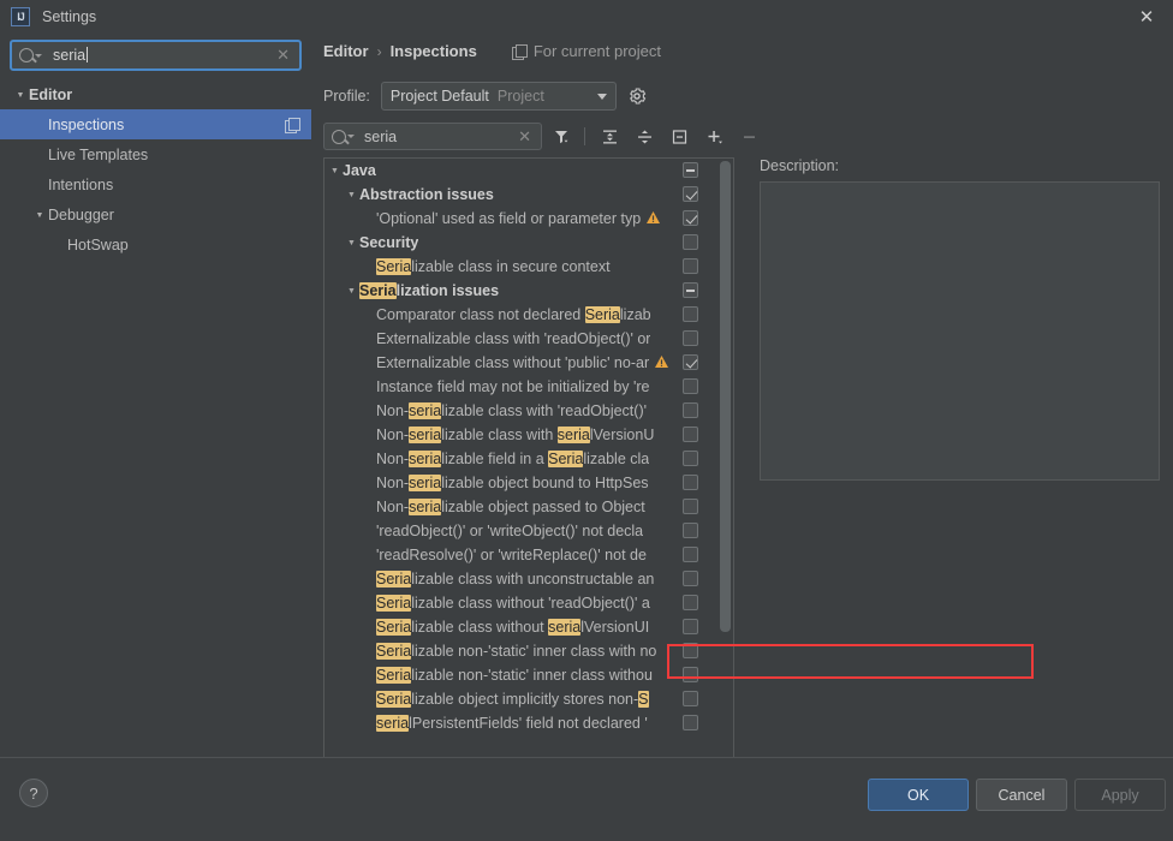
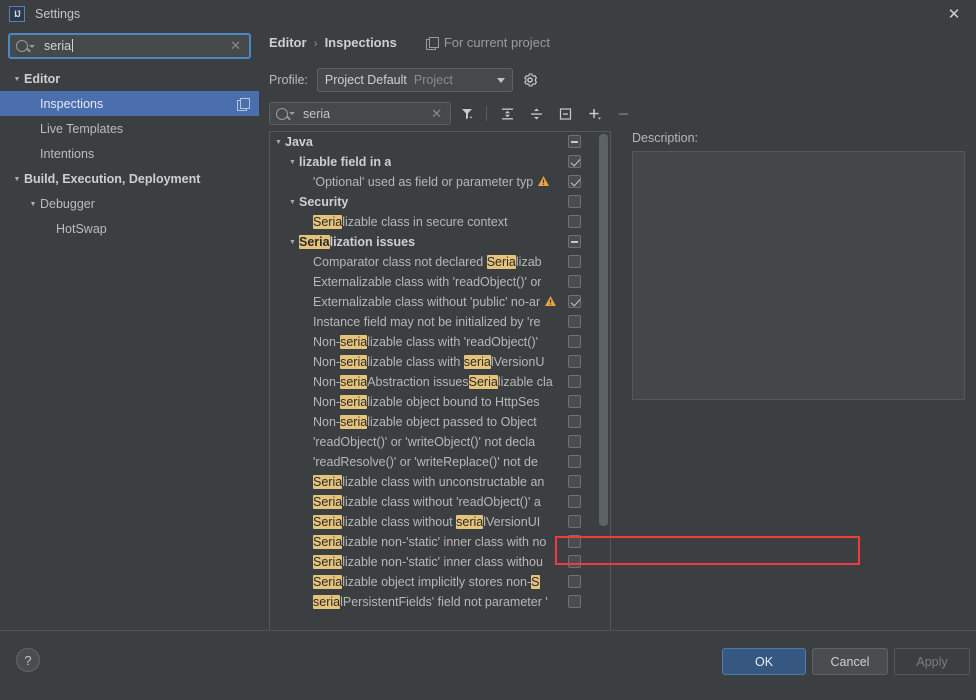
  IJ
  Settings
  ✕
  seria
  ✕
  Editor
  Inspections
  Live Templates
  Intentions
+ Build, Execution, Deployment
  Debugger
  HotSwap
  Editor
  ›
  Inspections
  For current project
  Profile:
  Project Default
  Project
  seria
  ✕
  Java
- Abstraction issues
+ lizable field in a
  'Optional' used as field or parameter typ
  Security
  Serializable class in secure context
  Serialization issues
  Comparator class not declared Serializab
  Externalizable class with 'readObject()' or
  Externalizable class without 'public' no-ar
  Instance field may not be initialized by 're
  Non-serializable class with 'readObject()'
  Non-serializable class with serialVersionU
- Non-serializable field in a Serializable cla
+ Non-seriaAbstraction issuesSerializable cla
  Non-serializable object bound to HttpSes
  Non-serializable object passed to Object
  'readObject()' or 'writeObject()' not decla
  'readResolve()' or 'writeReplace()' not de
  Serializable class with unconstructable an
  Serializable class without 'readObject()' a
  Serializable class without serialVersionUI
  Serializable non-'static' inner class with no
  Serializable non-'static' inner class withou
  Serializable object implicitly stores non-S
- serialPersistentFields' field not declared '
+ serialPersistentFields' field not parameter '
  Description:
  ?
  OK
  Cancel
  Apply
